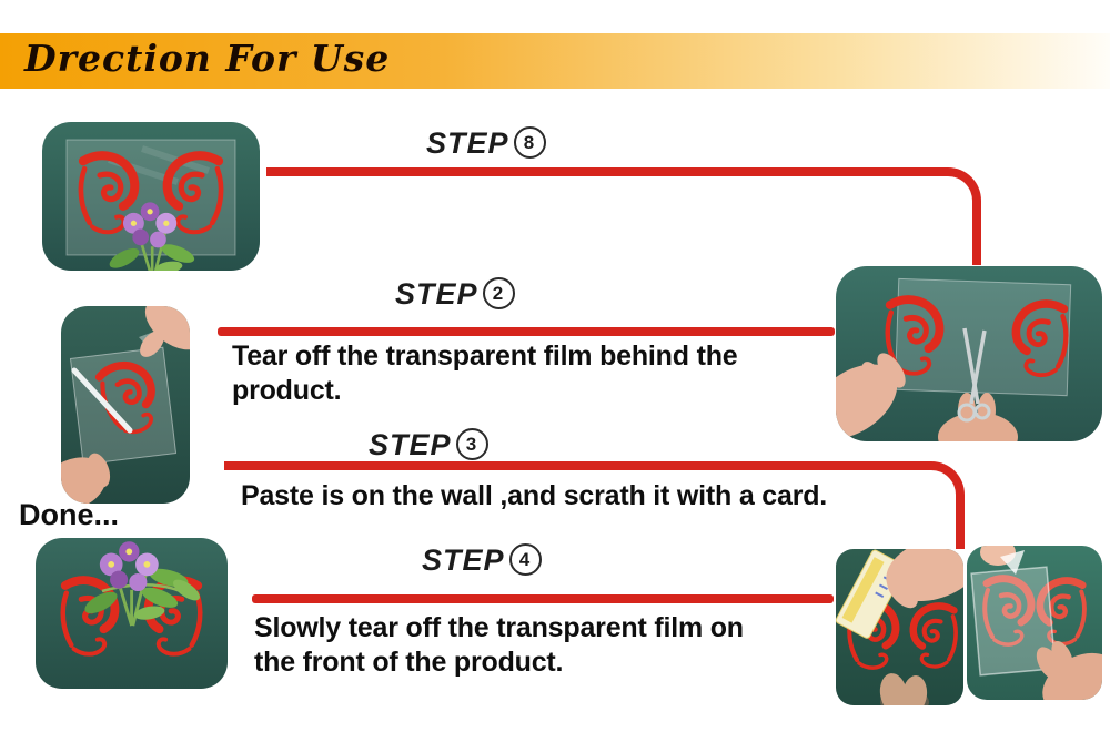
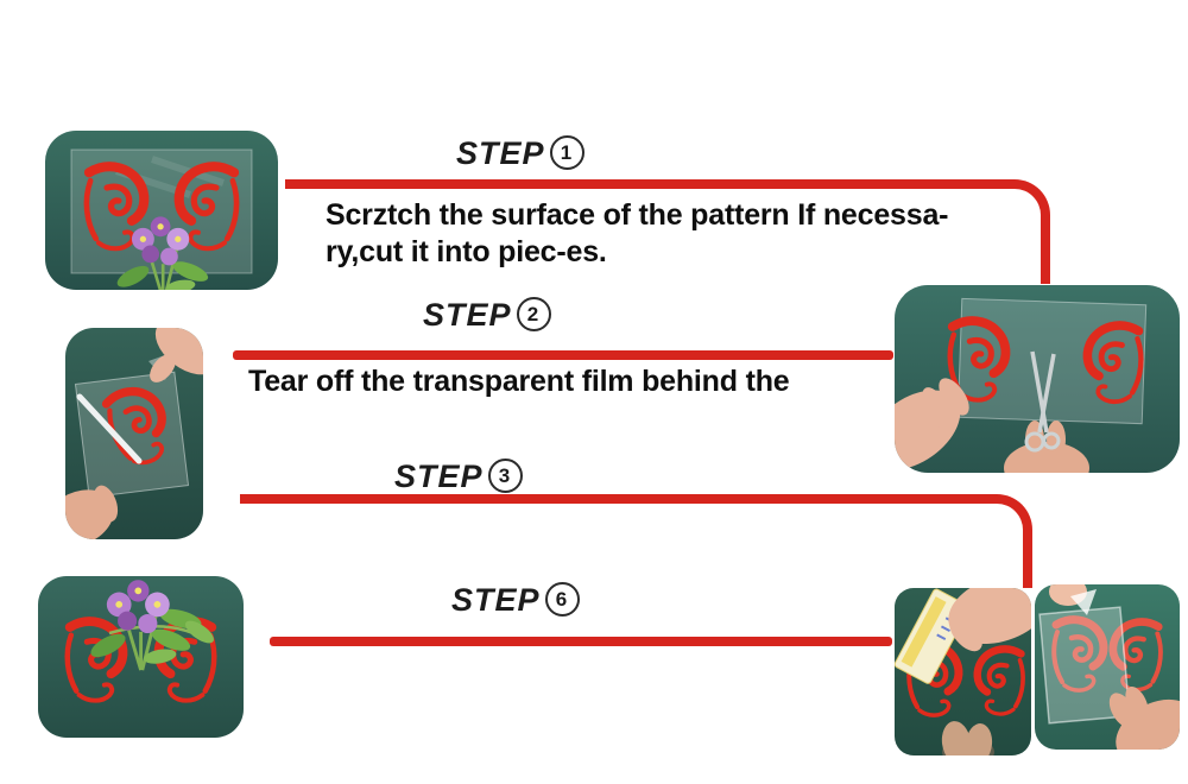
- Drection For Use
  STEP
- 8
+ 1
  STEP
  2
  STEP
  3
  STEP
- 4
+ 6
+ Scrztch the surface of the pattern If necessa-
+ ry,cut it into piec-es.
  Tear off the transparent film behind the
- product.
- Paste is on the wall ,and scrath it with a card.
- Slowly tear off the transparent film on
- the front of the product.
- Done...
